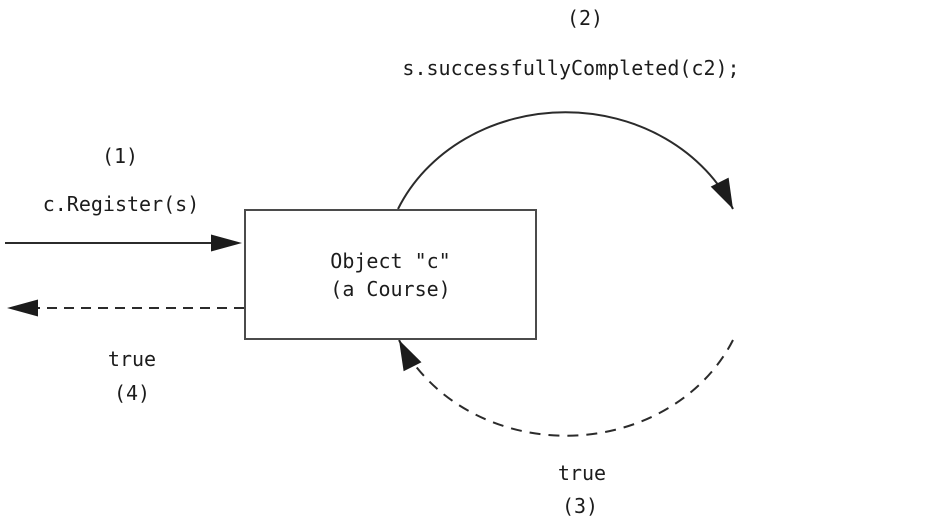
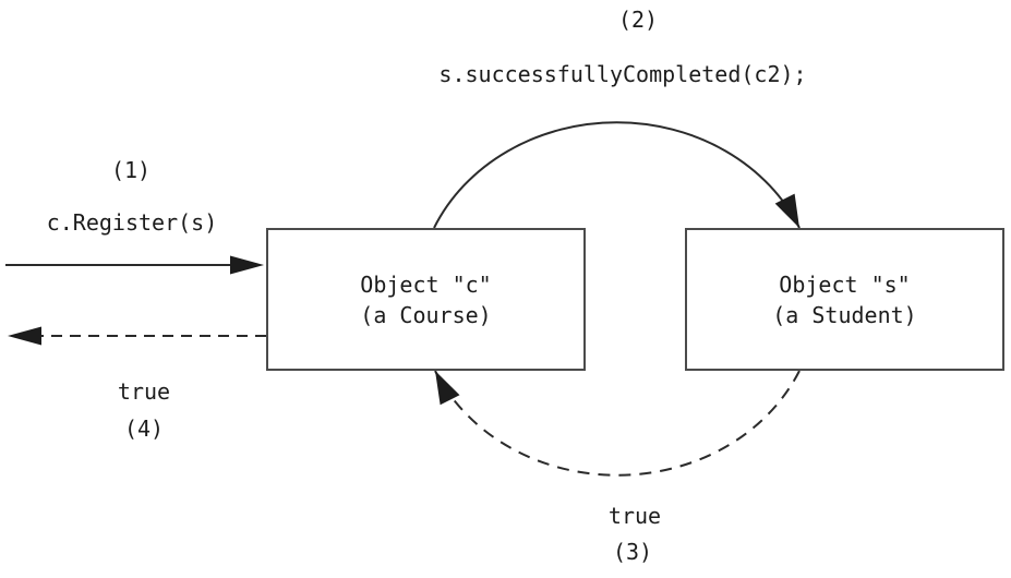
  (2)
  s.successfullyCompleted(c2);
  (1)
  c.Register(s)
  true
  (4)
  true
  (3)
  Object "c"
  (a Course)
+ Object "s"
+ (a Student)
